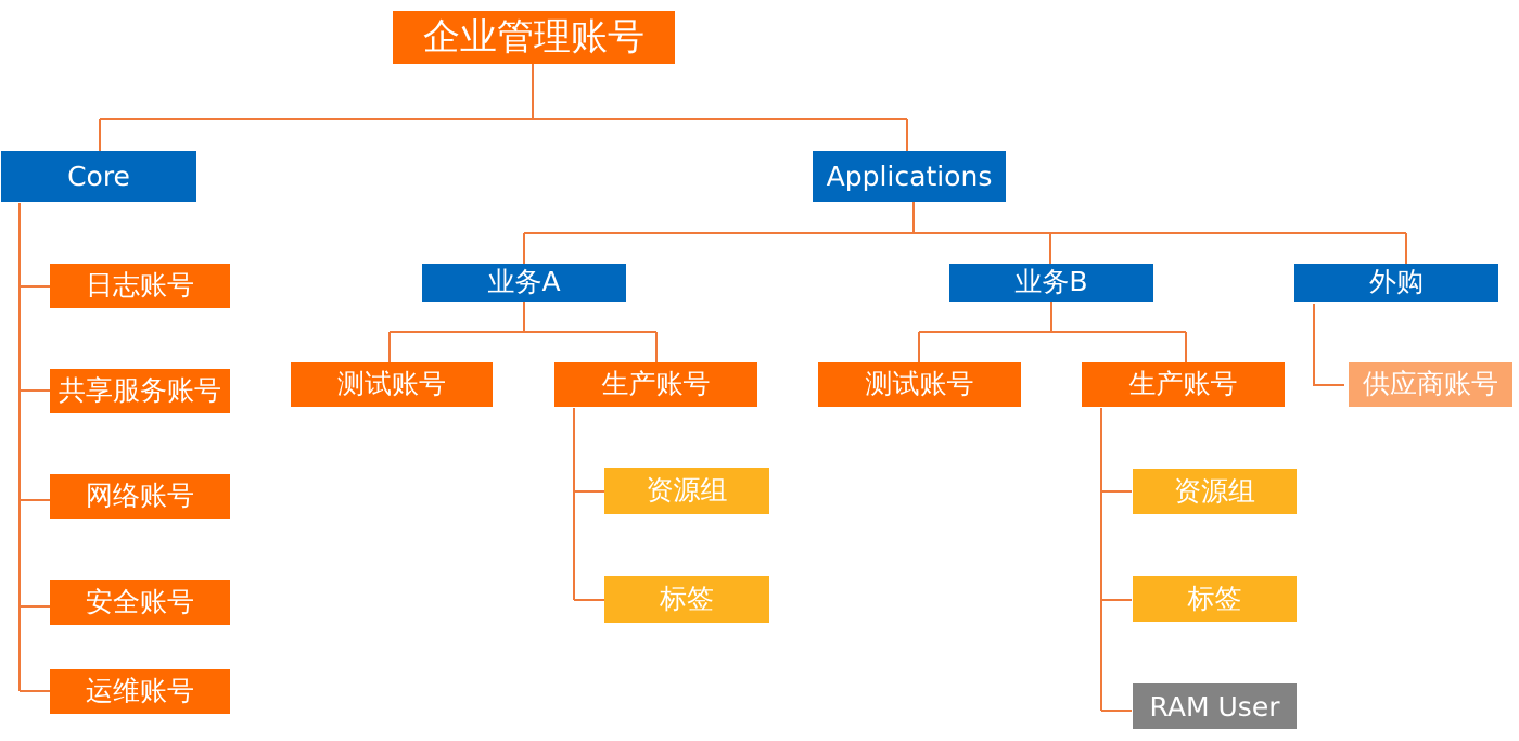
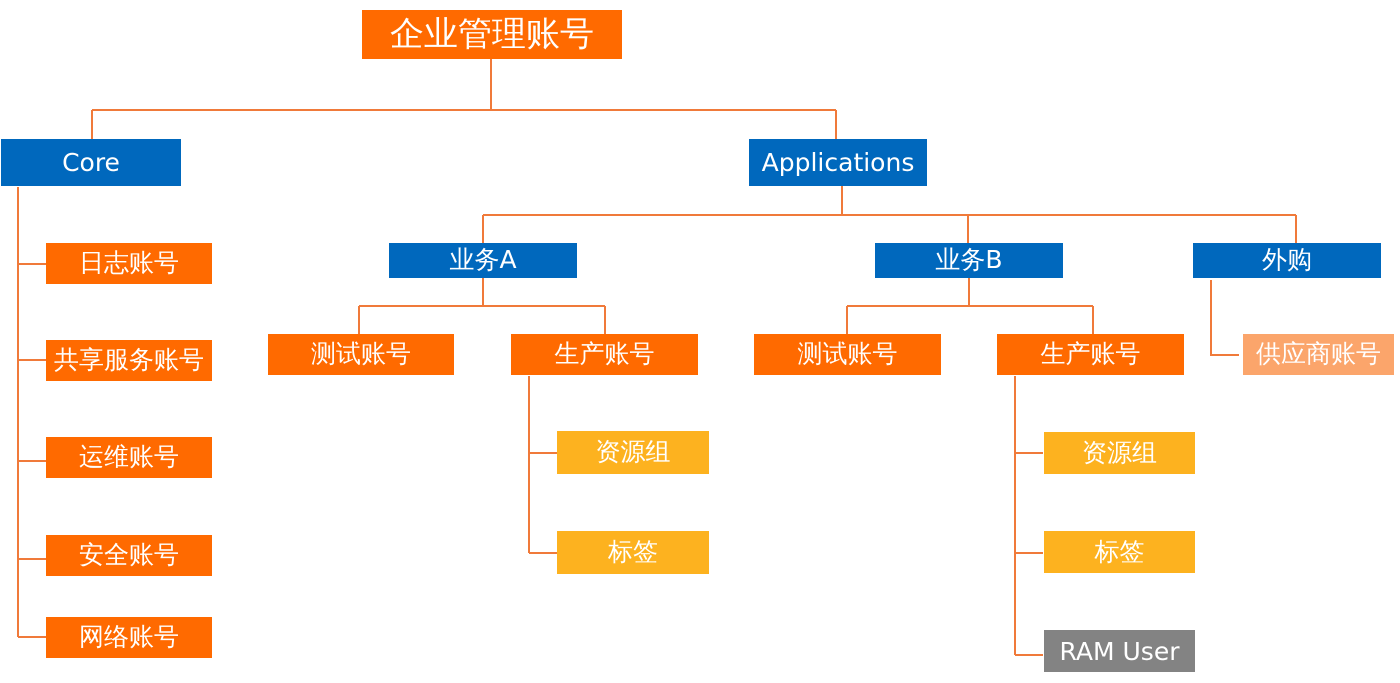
  企业管理账号
  Core
  Applications
  日志账号
  共享服务账号
- 网络账号
+ 运维账号
  安全账号
- 运维账号
+ 网络账号
  业务A
  业务B
  外购
  测试账号
  生产账号
  资源组
  标签
  测试账号
  生产账号
  资源组
  标签
  RAM User
  供应商账号
